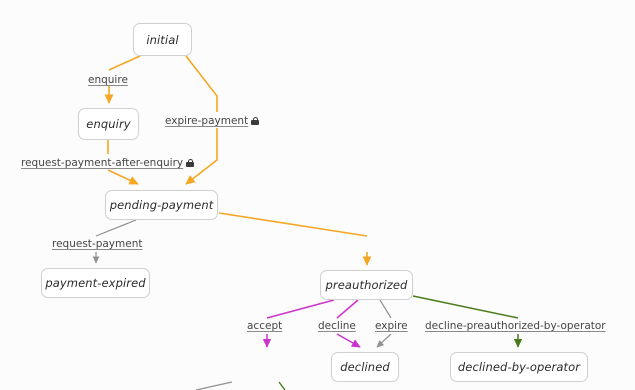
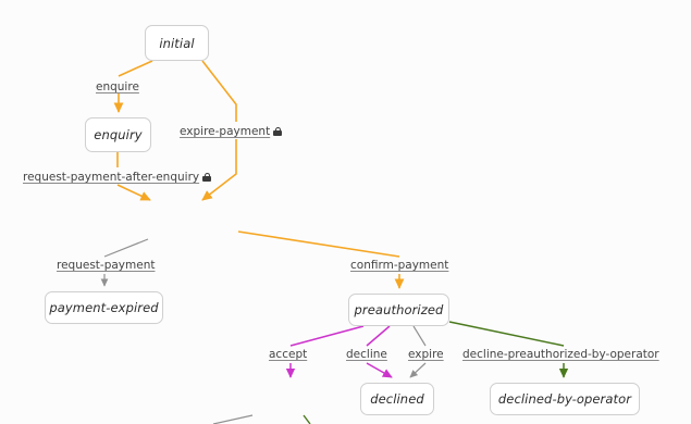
  initial
  enquiry
- pending-payment
  payment-expired
  preauthorized
  declined
  declined-by-operator
  enquire
  expire-payment
  request-payment-after-enquiry
  request-payment
+ confirm-payment
  accept
  decline
  expire
  decline-preauthorized-by-operator
